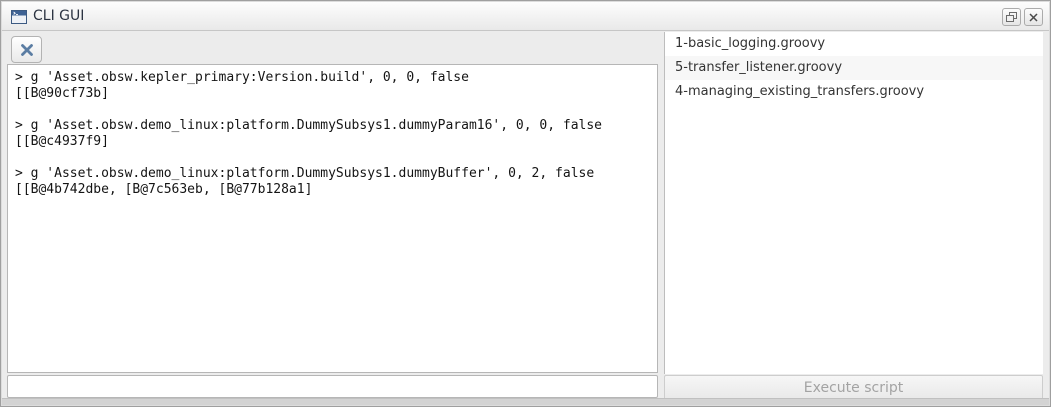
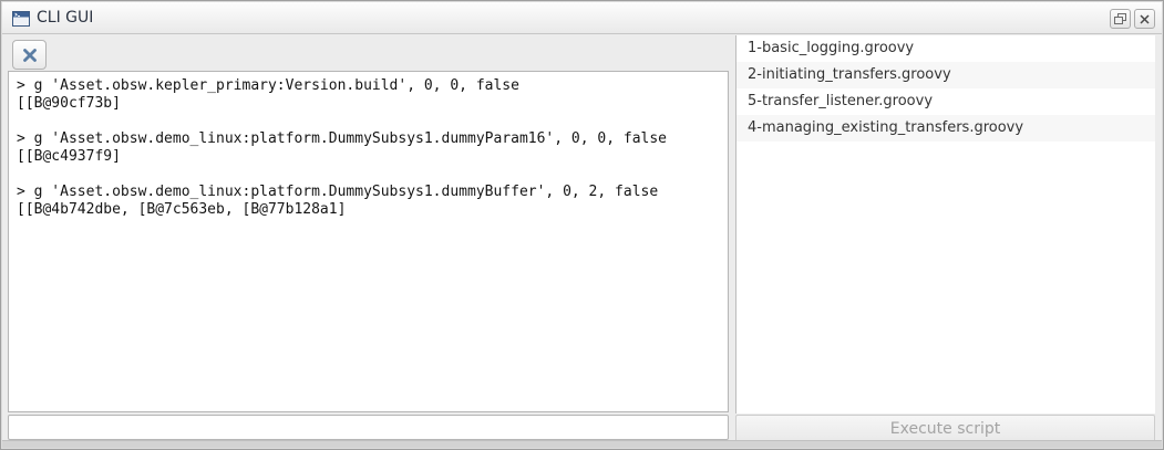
  CLI GUI
  > g 'Asset.obsw.kepler_primary:Version.build', 0, 0, false
  [[B@90cf73b]
  > g 'Asset.obsw.demo_linux:platform.DummySubsys1.dummyParam16', 0, 0, false
  [[B@c4937f9]
  > g 'Asset.obsw.demo_linux:platform.DummySubsys1.dummyBuffer', 0, 2, false
  [[B@4b742dbe, [B@7c563eb, [B@77b128a1]
  1-basic_logging.groovy
+ 2-initiating_transfers.groovy
  5-transfer_listener.groovy
  4-managing_existing_transfers.groovy
  Execute script
